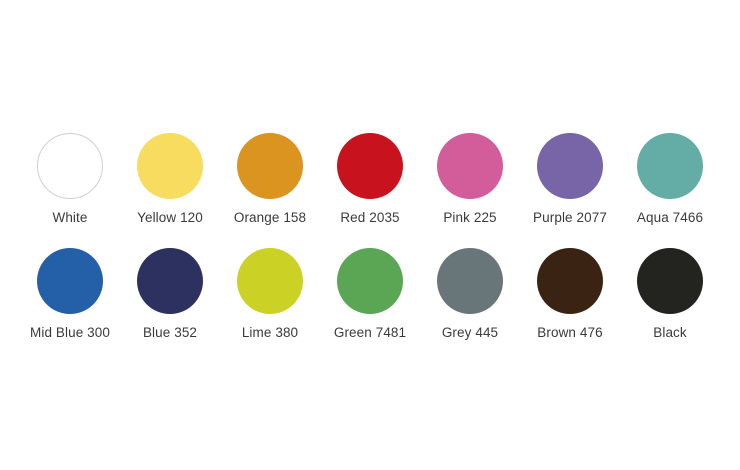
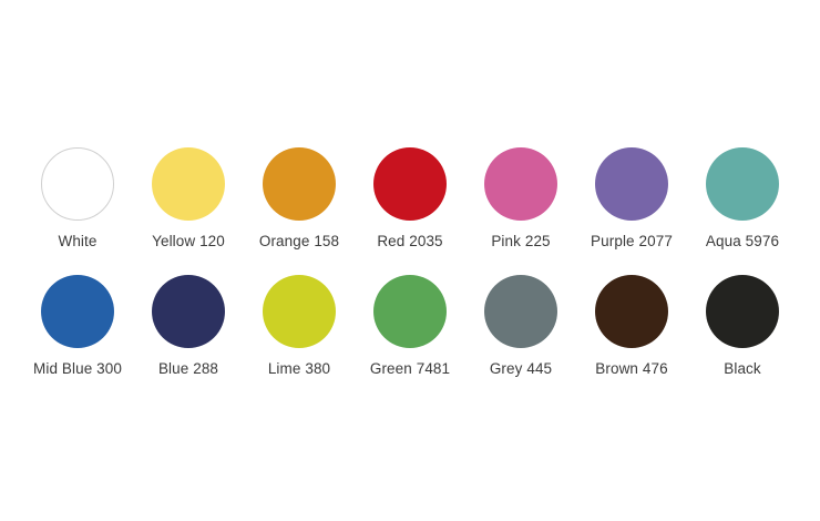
  White
  Yellow 120
  Orange 158
  Red 2035
  Pink 225
  Purple 2077
- Aqua 7466
+ Aqua 5976
  Mid Blue 300
- Blue 352
+ Blue 288
  Lime 380
  Green 7481
  Grey 445
  Brown 476
  Black
